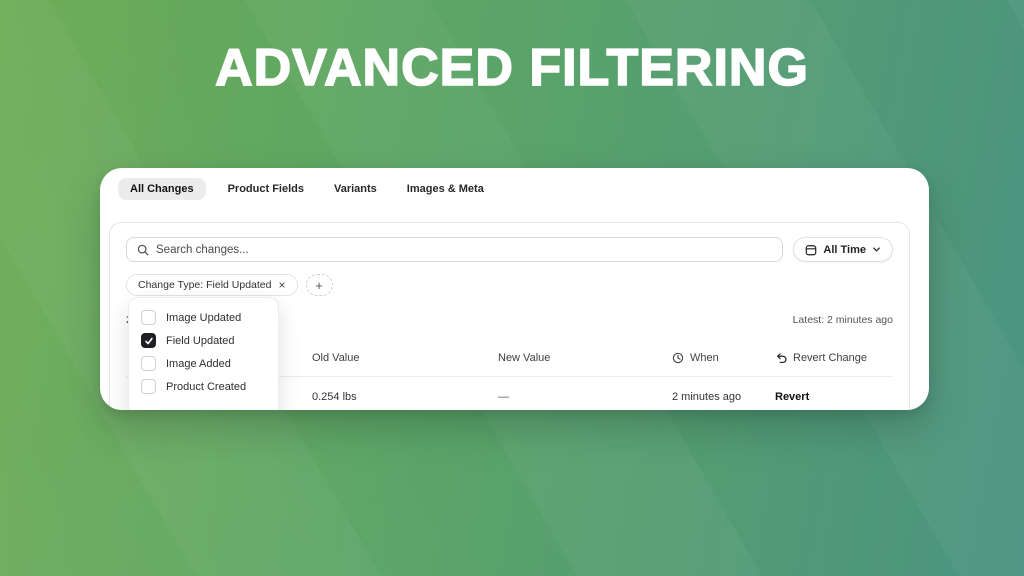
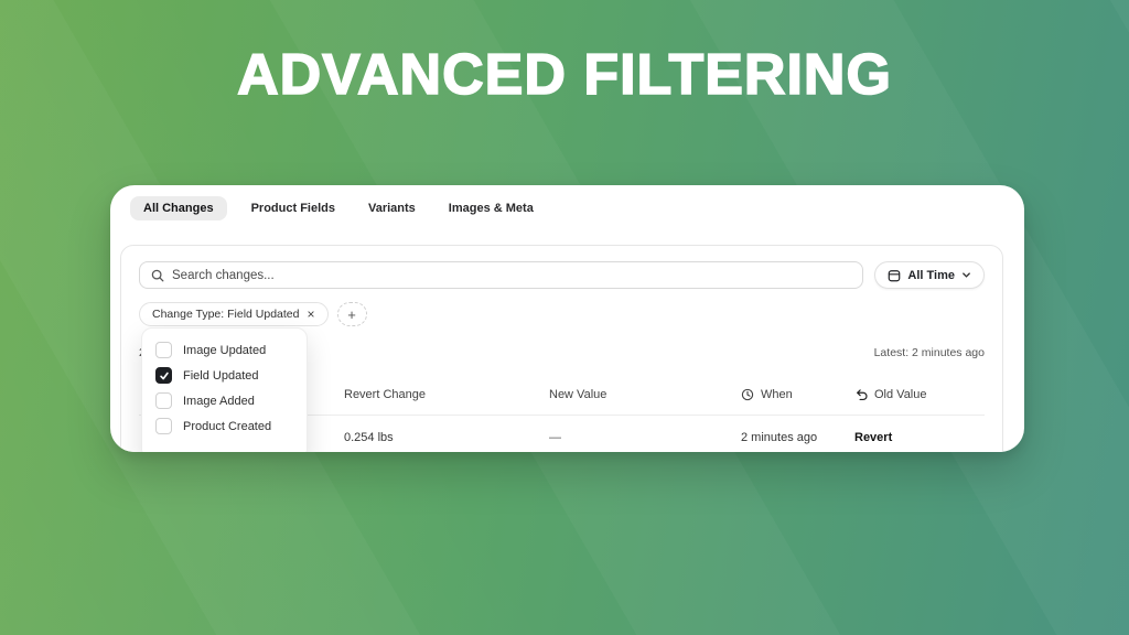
  ADVANCED FILTERING
  All Changes
  Product Fields
  Variants
  Images & Meta
  Search changes...
  All Time
  Change Type: Field Updated
  ×
  +
  Latest: 2 minutes ago
- Old Value
+ Revert Change
  New Value
  When
- Revert Change
+ Old Value
  0.254 lbs
  —
  2 minutes ago
  Revert
  Image Updated
  Field Updated
  Image Added
  Product Created
